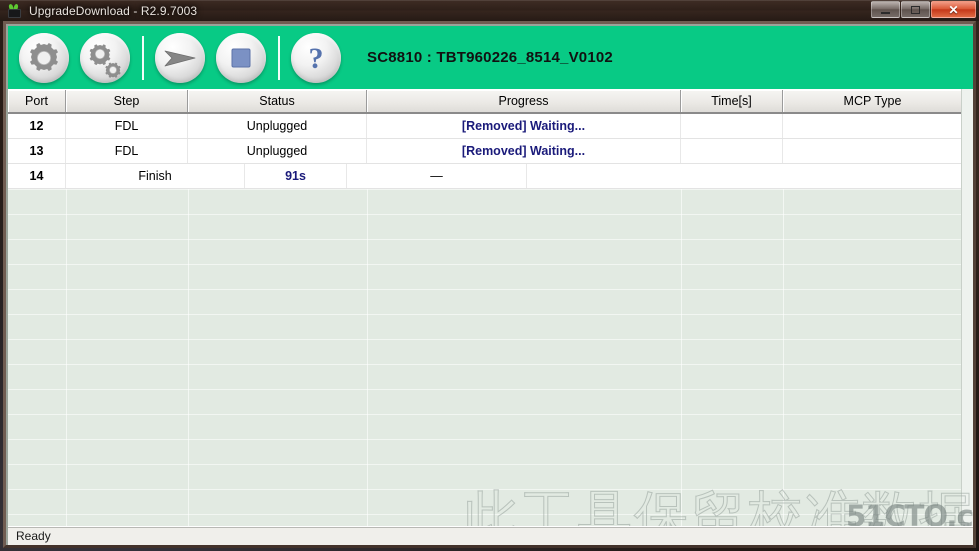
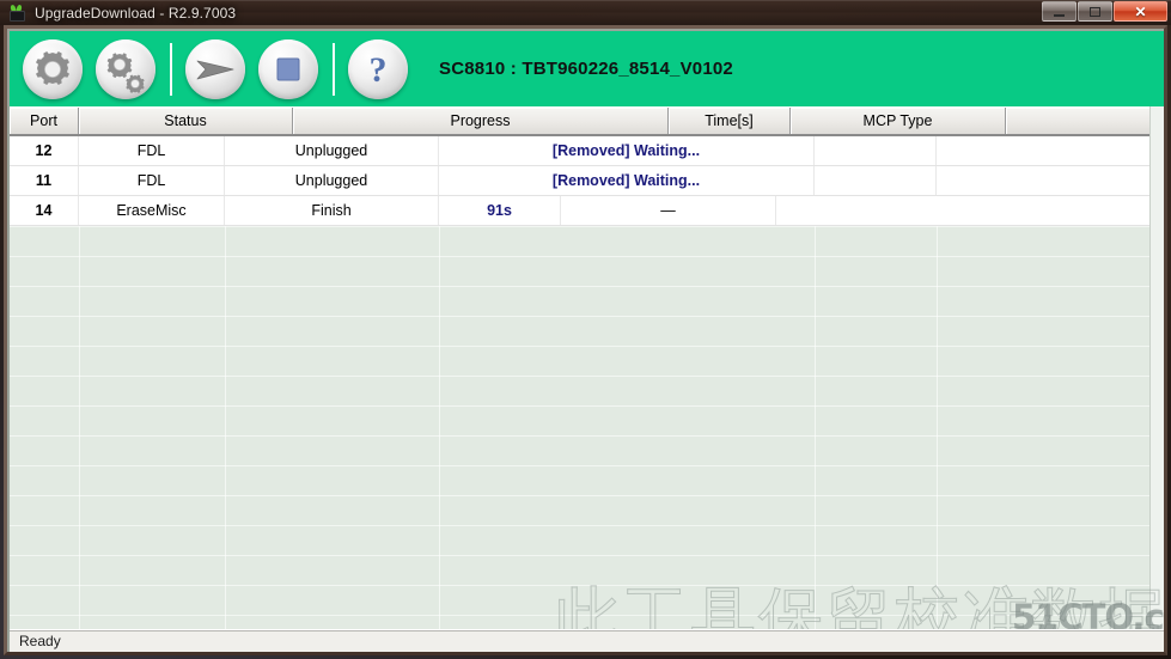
  UpgradeDownload - R2.9.7003
  ✕
  ?
  SC8810 : TBT960226_8514_V0102
  Port
- Step
  Status
  Progress
  Time[s]
  MCP Type
  12
  FDL
  Unplugged
  [Removed] Waiting...
- 13
+ 11
  FDL
  Unplugged
  [Removed] Waiting...
  14
+ EraseMisc
  Finish
  91s
  —
  此工具保留校准数据
  51CTO.c
  Ready
